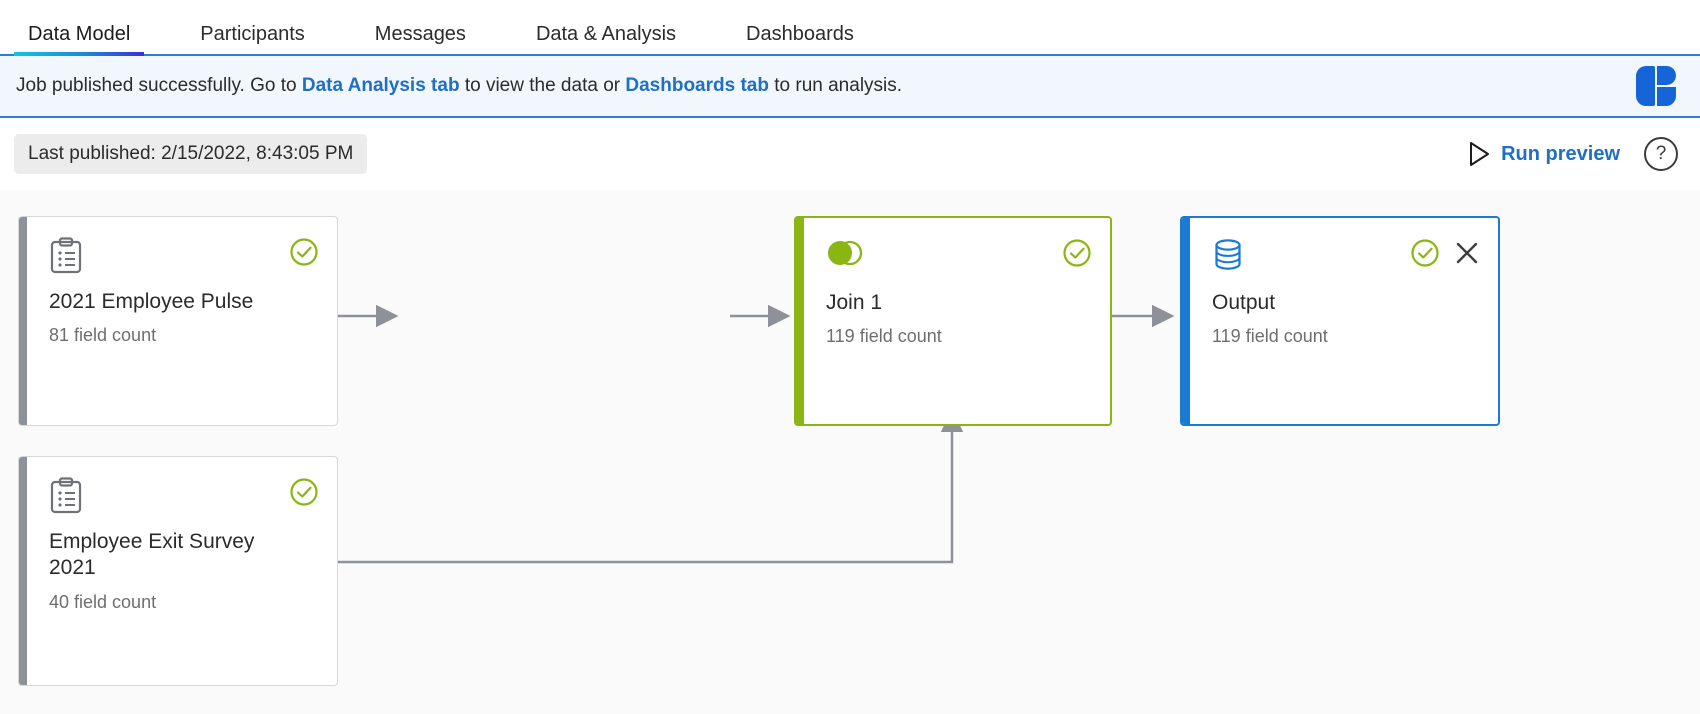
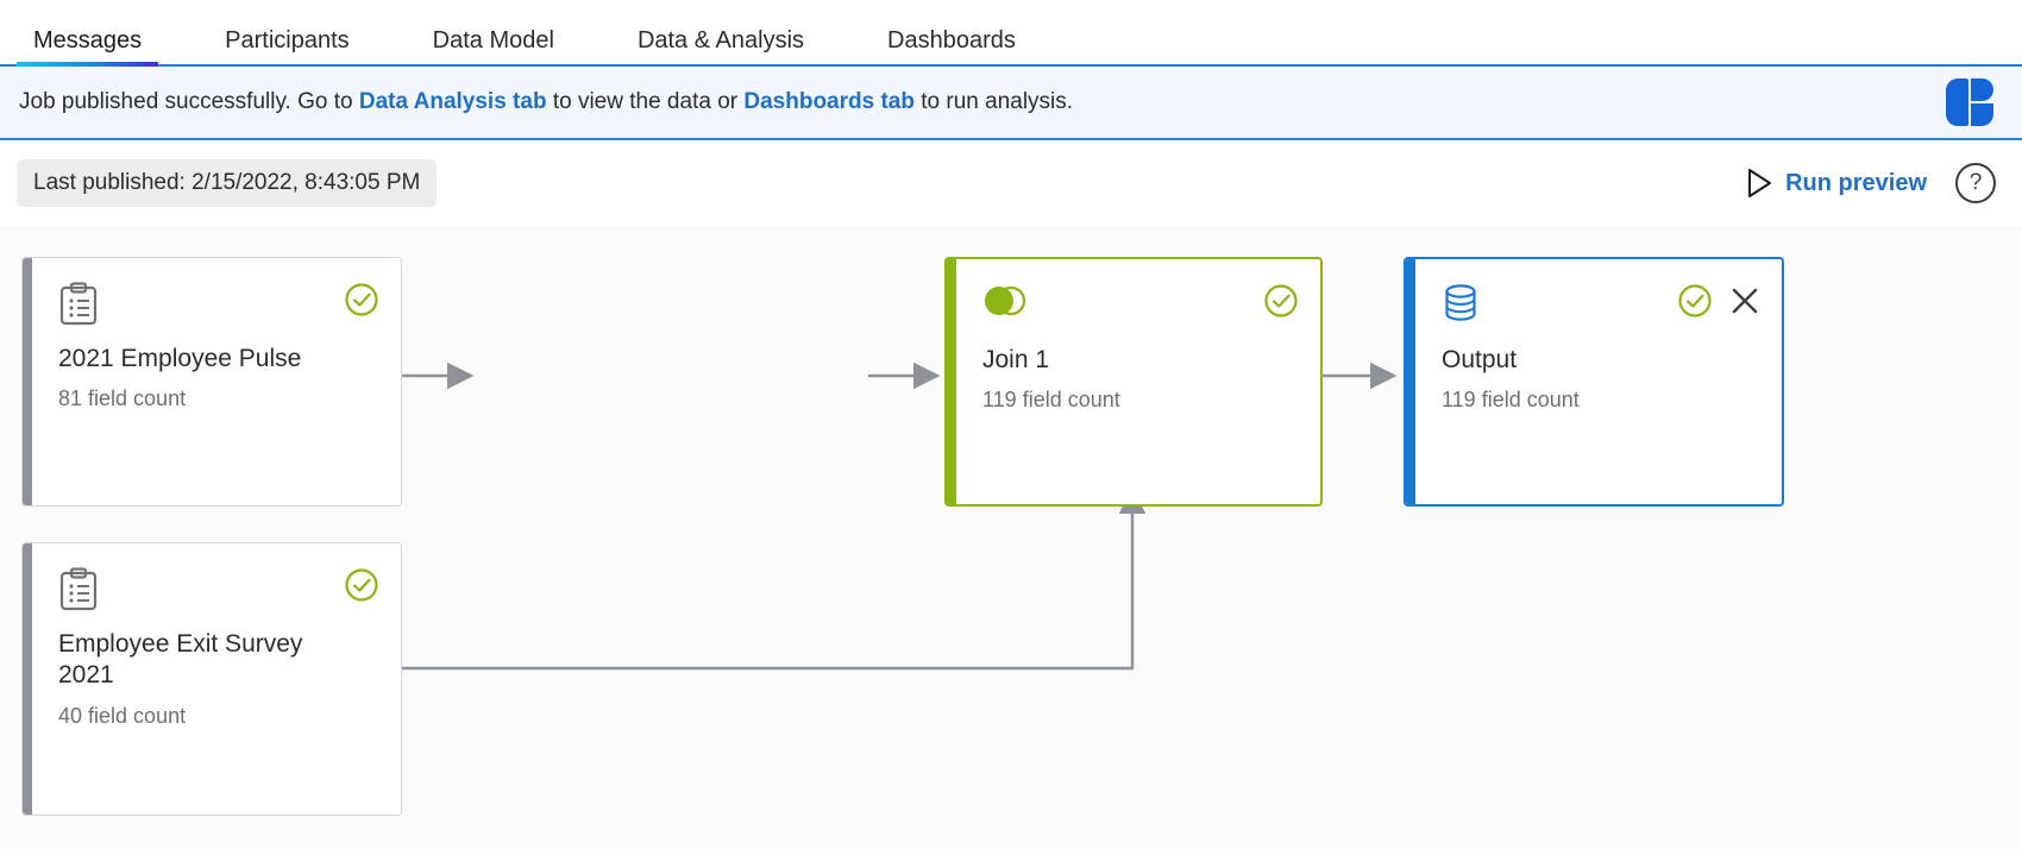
- Data Model
+ Messages
  Participants
- Messages
+ Data Model
  Data & Analysis
  Dashboards
  Job published successfully. Go to Data Analysis tab to view the data or Dashboards tab to run analysis.
  Last published: 2/15/2022, 8:43:05 PM
  Run preview
  ?
  2021 Employee Pulse
  81 field count
  Join 1
  119 field count
  Output
  119 field count
  Employee Exit Survey 2021
  40 field count
